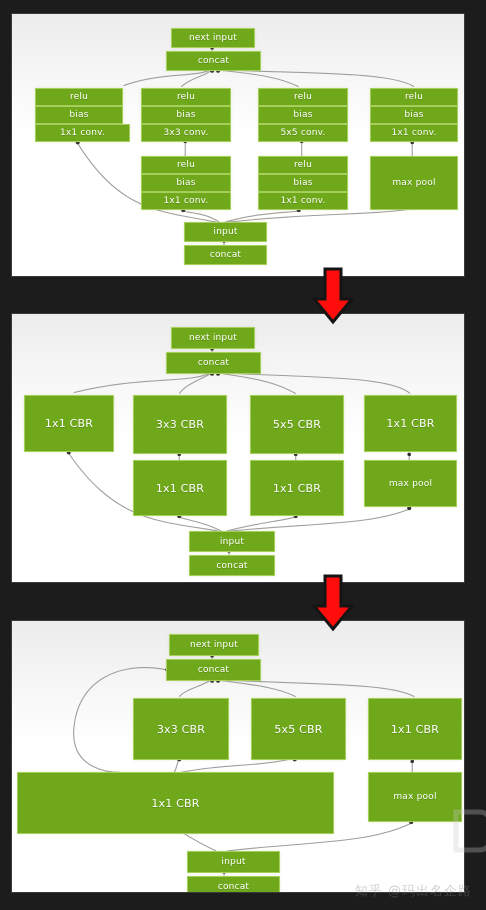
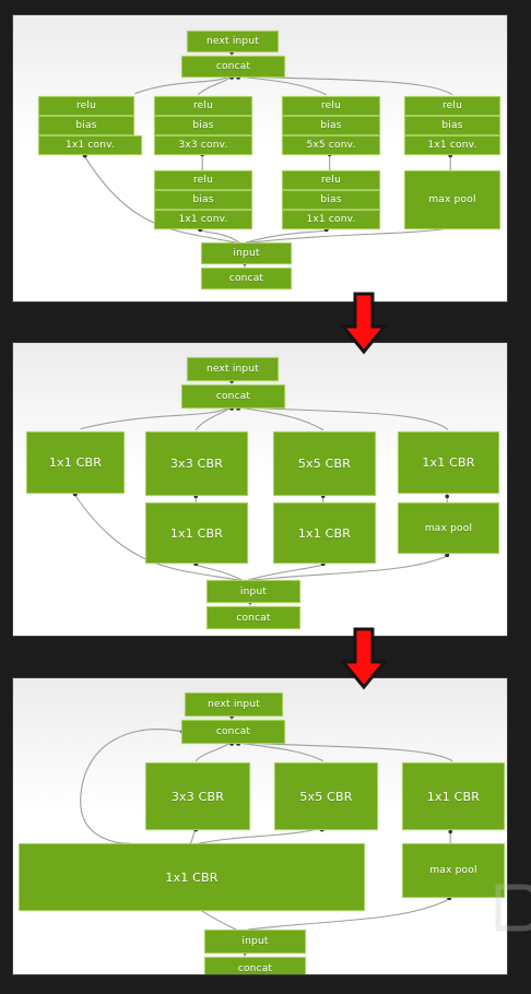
  next input
  concat
  relu
  bias
  1x1 conv.
  relu
  bias
  3x3 conv.
  relu
  bias
  1x1 conv.
  relu
  bias
  5x5 conv.
  relu
  bias
  1x1 conv.
  relu
  bias
  1x1 conv.
  max pool
  input
  concat
  next input
  concat
  1x1 CBR
  3x3 CBR
  5x5 CBR
  1x1 CBR
  1x1 CBR
  1x1 CBR
  max pool
  input
  concat
  next input
  concat
  3x3 CBR
  5x5 CBR
  1x1 CBR
  1x1 CBR
  max pool
  input
  concat
- 知乎 @玛出名企路
